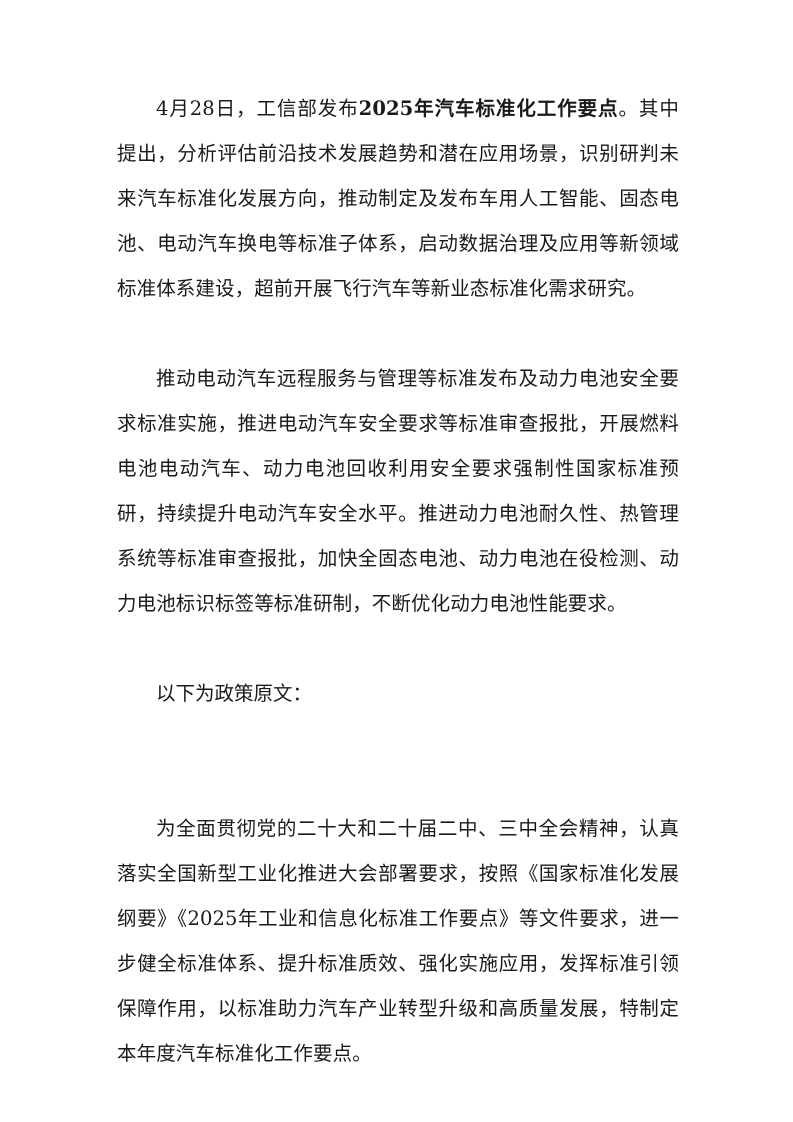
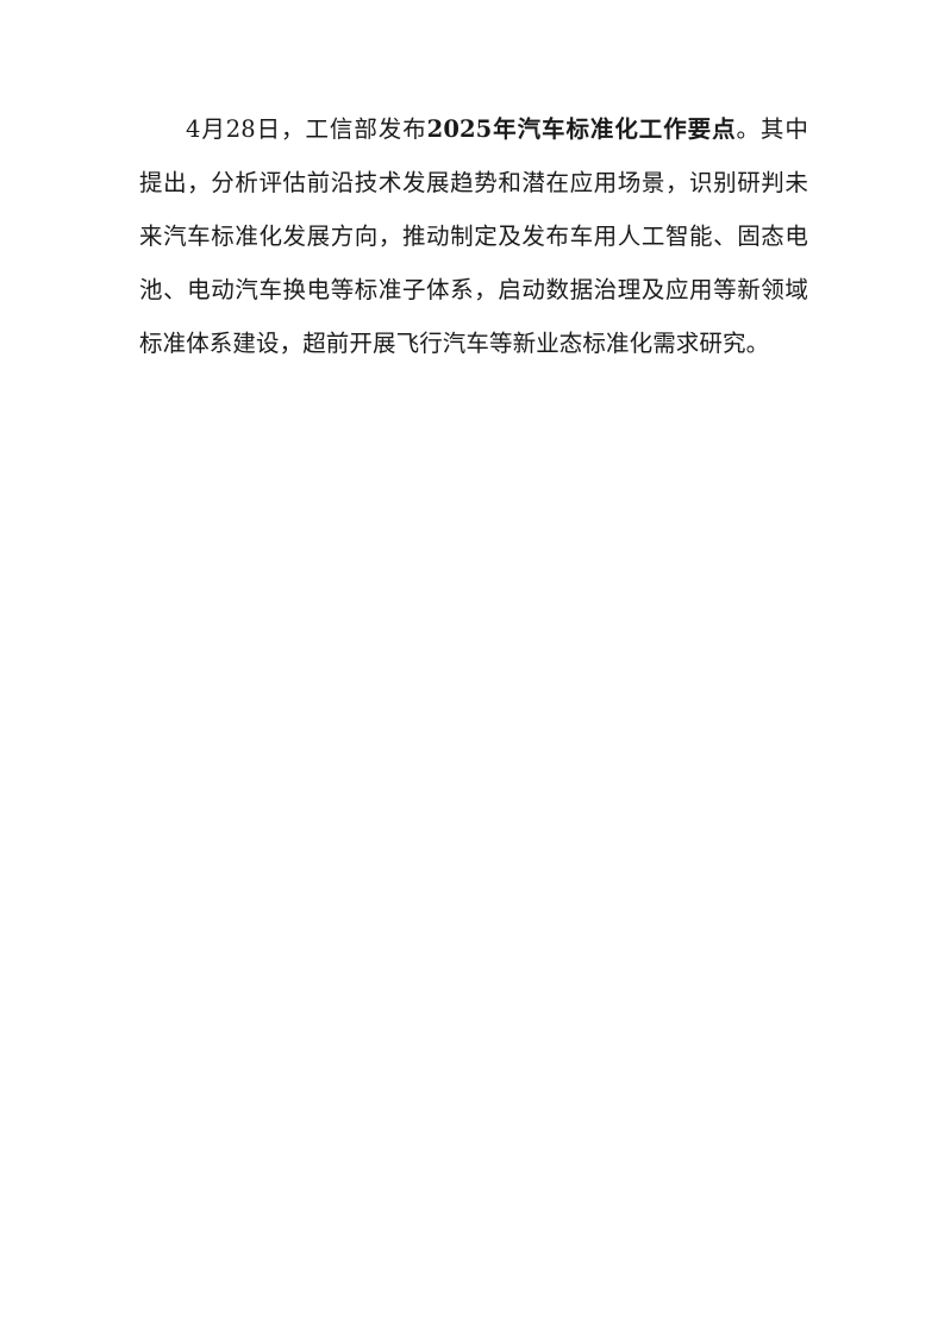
  4月28日，工信部发布2025年汽车标准化工作要点。其中提出，分析评估前沿技术发展趋势和潜在应用场景，识别研判未来汽车标准化发展方向，推动制定及发布车用人工智能、固态电池、电动汽车换电等标准子体系，启动数据治理及应用等新领域标准体系建设，超前开展飞行汽车等新业态标准化需求研究。
- 推动电动汽车远程服务与管理等标准发布及动力电池安全要求标准实施，推进电动汽车安全要求等标准审查报批，开展燃料电池电动汽车、动力电池回收利用安全要求强制性国家标准预研，持续提升电动汽车安全水平。推进动力电池耐久性、热管理系统等标准审查报批，加快全固态电池、动力电池在役检测、动力电池标识标签等标准研制，不断优化动力电池性能要求。
- 以下为政策原文：
- 为全面贯彻党的二十大和二十届二中、三中全会精神，认真落实全国新型工业化推进大会部署要求，按照《国家标准化发展纲要》《2025年工业和信息化标准工作要点》等文件要求，进一步健全标准体系、提升标准质效、强化实施应用，发挥标准引领保障作用，以标准助力汽车产业转型升级和高质量发展，特制定本年度汽车标准化工作要点。
